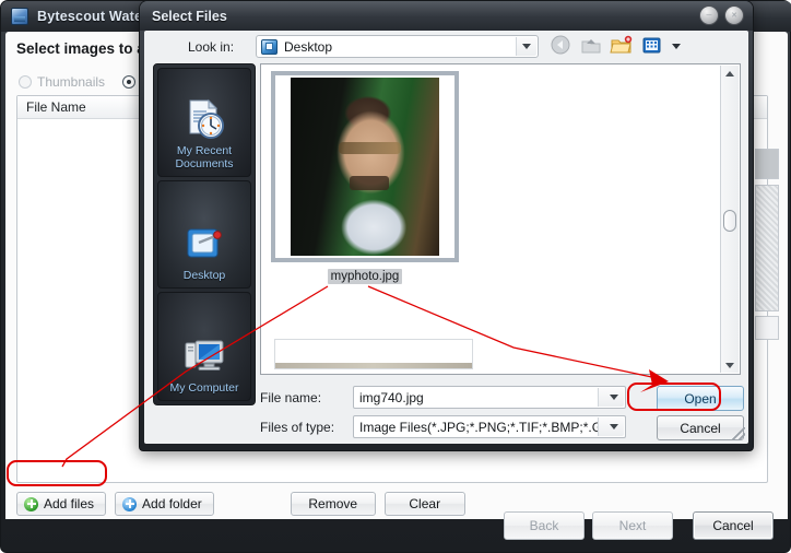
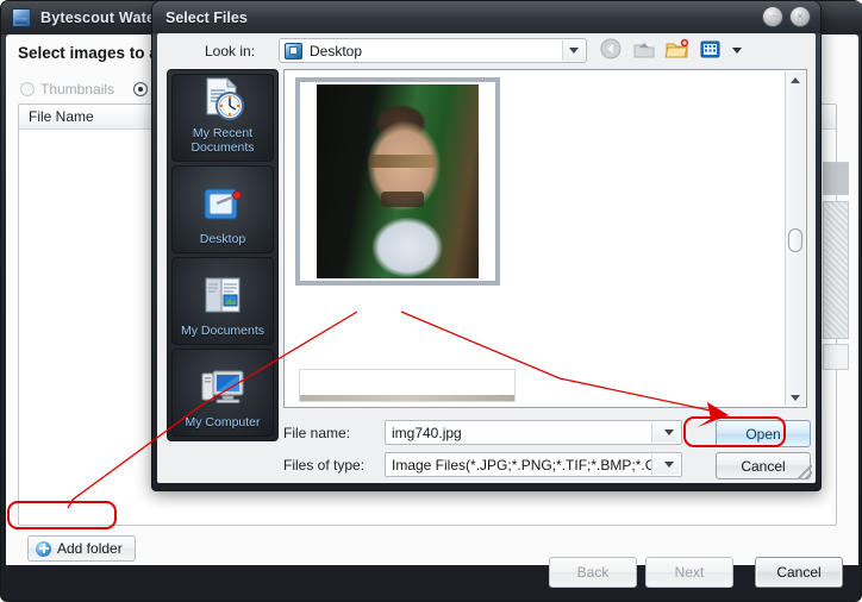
  Bytescout Wat
  Select images to
  Thumbnails
  File Name
- Add files
  Add folder
- Remove
- Clear
  Back
  Next
  Cancel
  Select Files
  Look in:
  Desktop
  My Recent Documents
  Desktop
+ My Documents
  My Computer
- myphoto.jpg
  File name:
  img740.jpg
  Files of type:
  Image Files(*.JPG;*.PNG;*.TIF;*.BMP;*.
  Open
  Cancel
